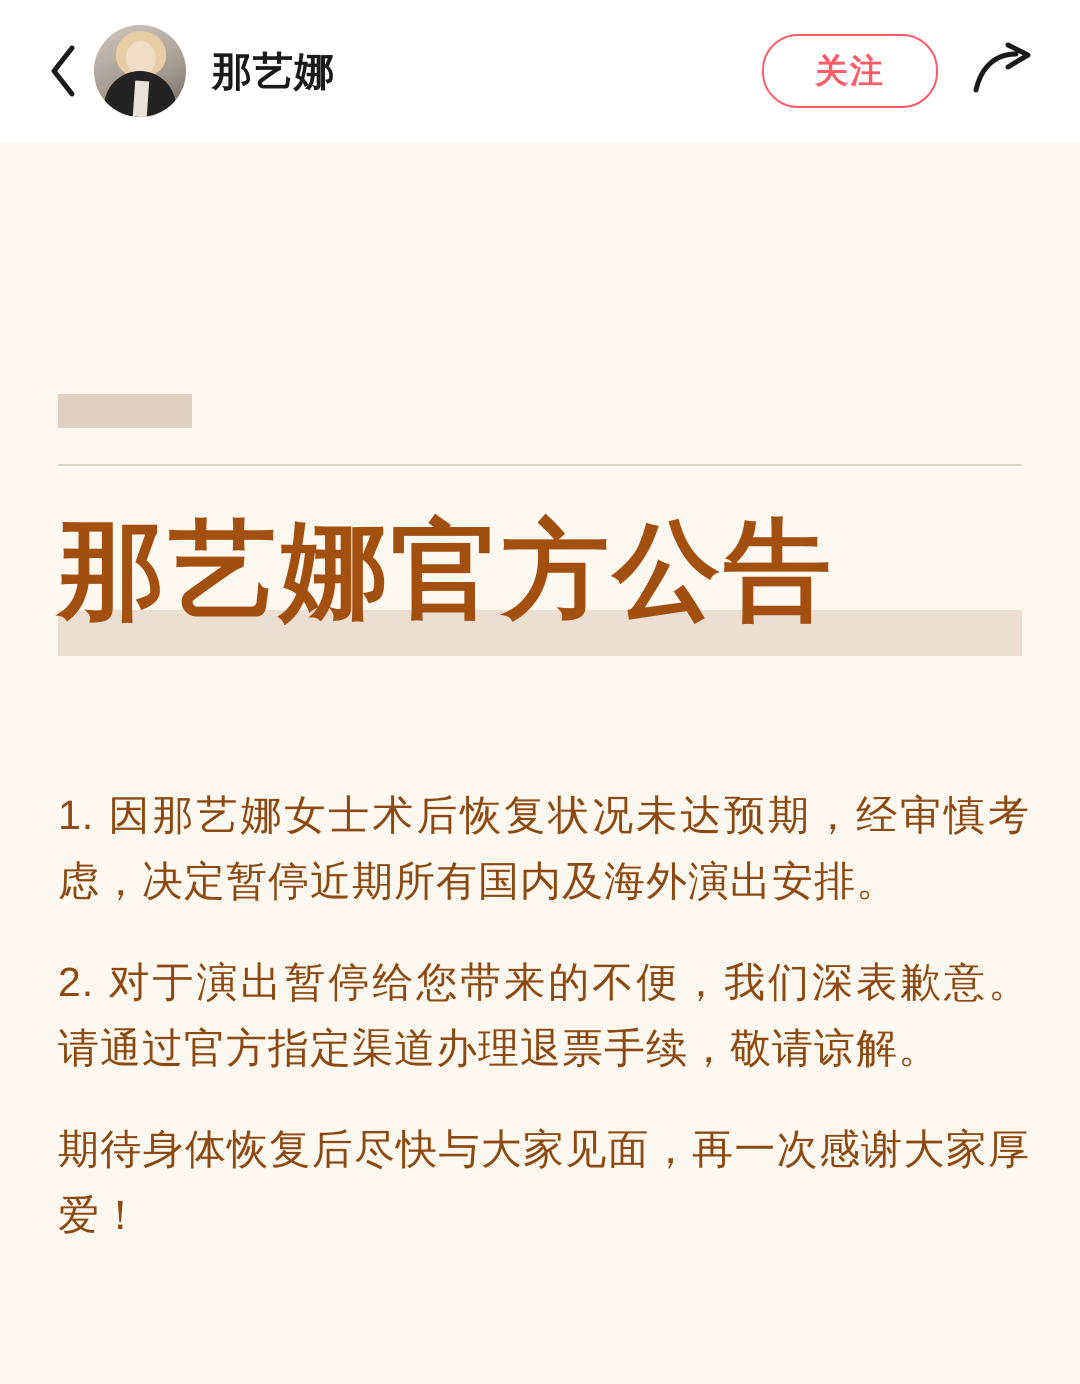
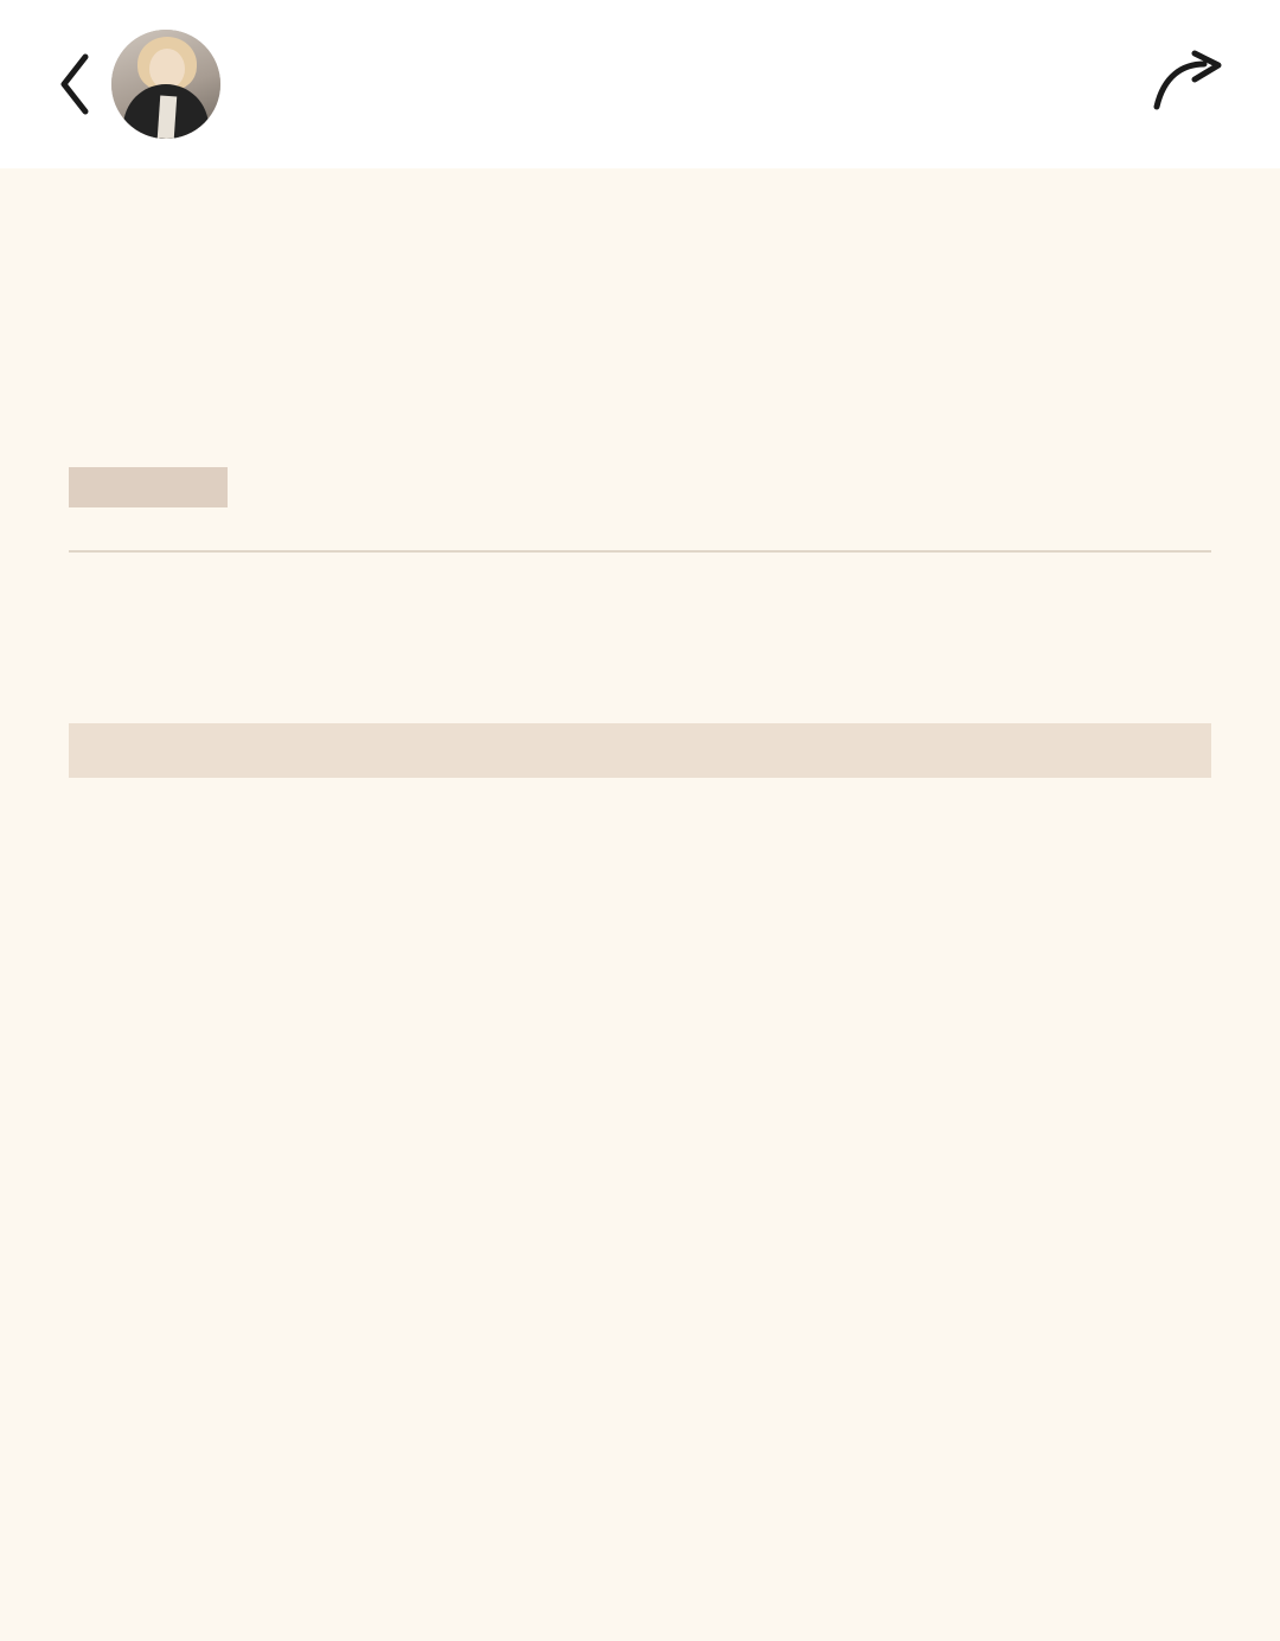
- 那艺娜
- 关注
- 那艺娜官方公告
- 1. 因那艺娜女士术后恢复状况未达预期，经审慎考虑，决定暂停近期所有国内及海外演出安排。
- 2. 对于演出暂停给您带来的不便，我们深表歉意。请通过官方指定渠道办理退票手续，敬请谅解。
- 期待身体恢复后尽快与大家见面，再一次感谢大家厚爱！
